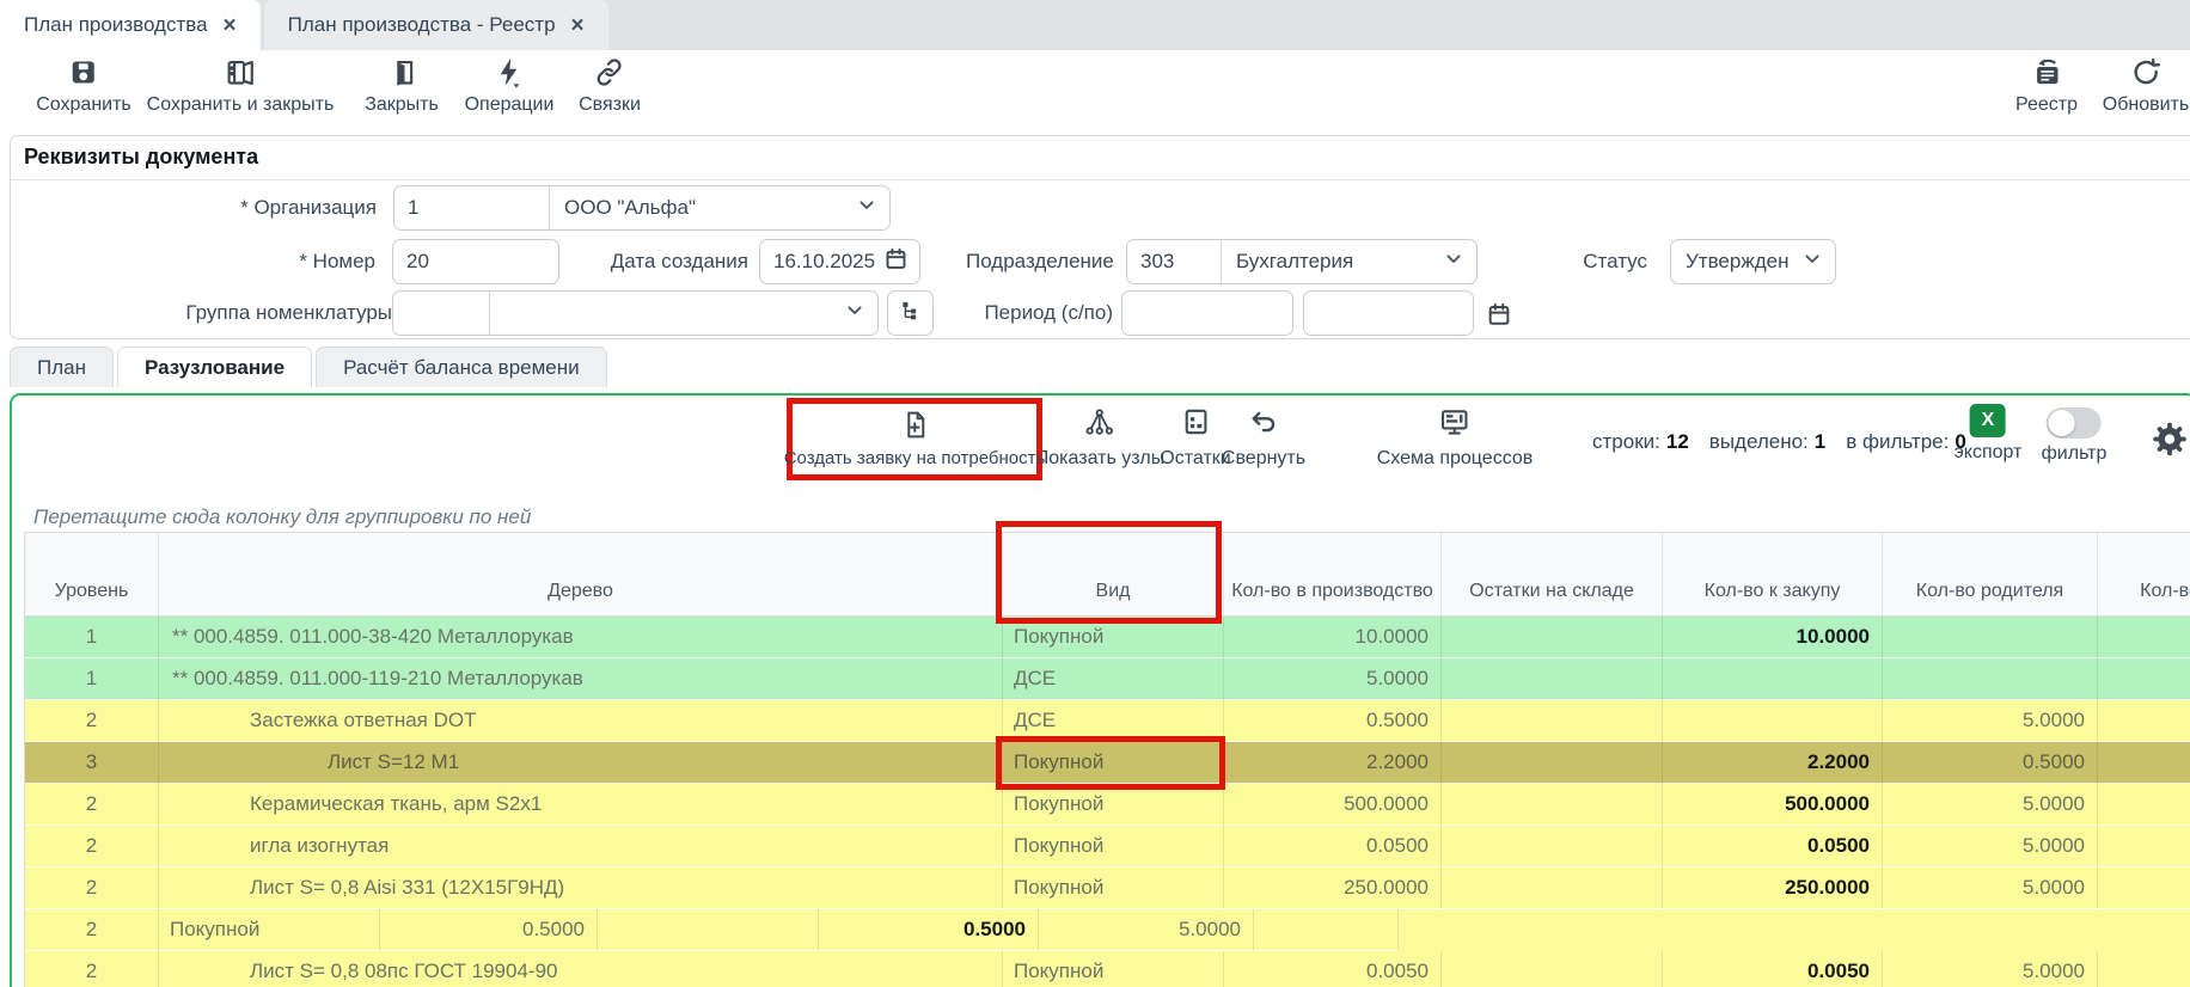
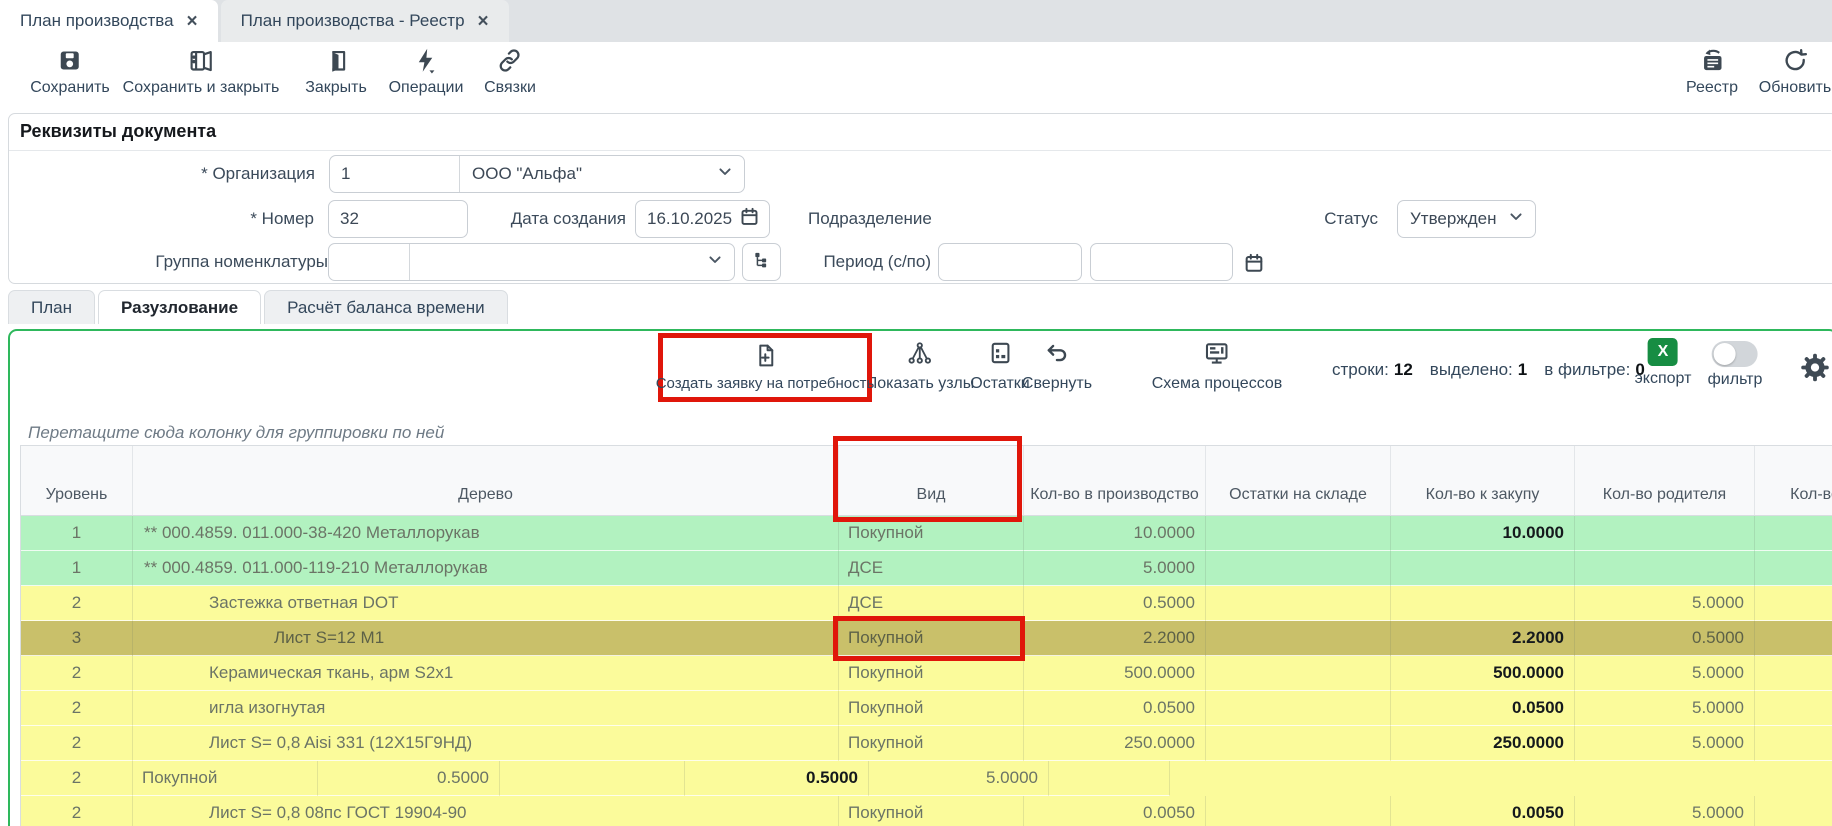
  План производства
  ×
  План производства - Реестр
  ×
  Сохранить
  Сохранить и закрыть
  Закрыть
  Операции
  Связки
  Реестр
  Обновить
  Реквизиты документа
  * Организация
  1
  ООО "Альфа"
  * Номер
- 20
+ 32
  Дата создания
  16.10.2025
  Подразделение
- 303
- Бухгалтерия
  Статус
  Утвержден
  Группа номенклатуры
  Период (с/по)
  План
  Разузлование
  Расчёт баланса времени
  Создать заявку на потребность
  оказать узлы
  Остатки
  Свернуть
  Схема процессов
  строки: 12
  выделено: 1
  в фильтре: 0
  X
  экспорт
  фильтр
  Перетащите сюда колонку для группировки по ней
  Уровень
  Дерево
  Вид
  Кол-во в производство
  Остатки на складе
  Кол-во к закупу
  Кол-во родителя
  Кол-в
  1
  ** 000.4859. 011.000-38-420 Металлорукав
  Покупной
  10.0000
  10.0000
  1
  ** 000.4859. 011.000-119-210 Металлорукав
  ДСЕ
  5.0000
  2
  Застежка ответная DOT
  ДСЕ
  0.5000
  5.0000
  3
  Лист S=12 М1
  Покупной
  2.2000
  2.2000
  0.5000
  2
  Керамическая ткань, арм S2x1
  Покупной
  500.0000
  500.0000
  5.0000
  2
  игла изогнутая
  Покупной
  0.0500
  0.0500
  5.0000
  2
  Лист S= 0,8 Aisi 331 (12Х15Г9НД)
  Покупной
  250.0000
  250.0000
  5.0000
  2
  Покупной
  0.5000
  0.5000
  5.0000
  2
  Лист S= 0,8 08пс ГОСТ 19904-90
  Покупной
  0.0050
  0.0050
  5.0000
